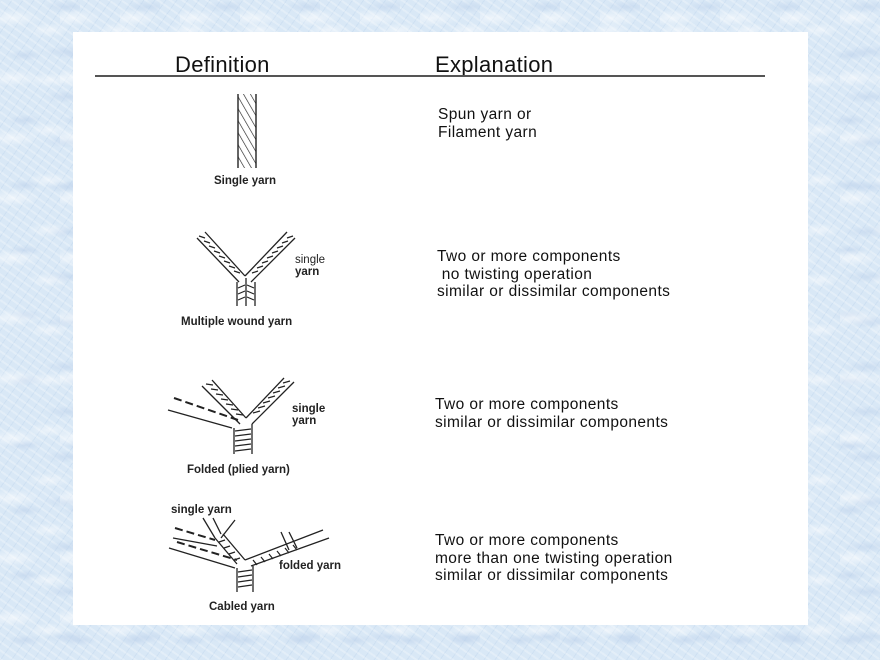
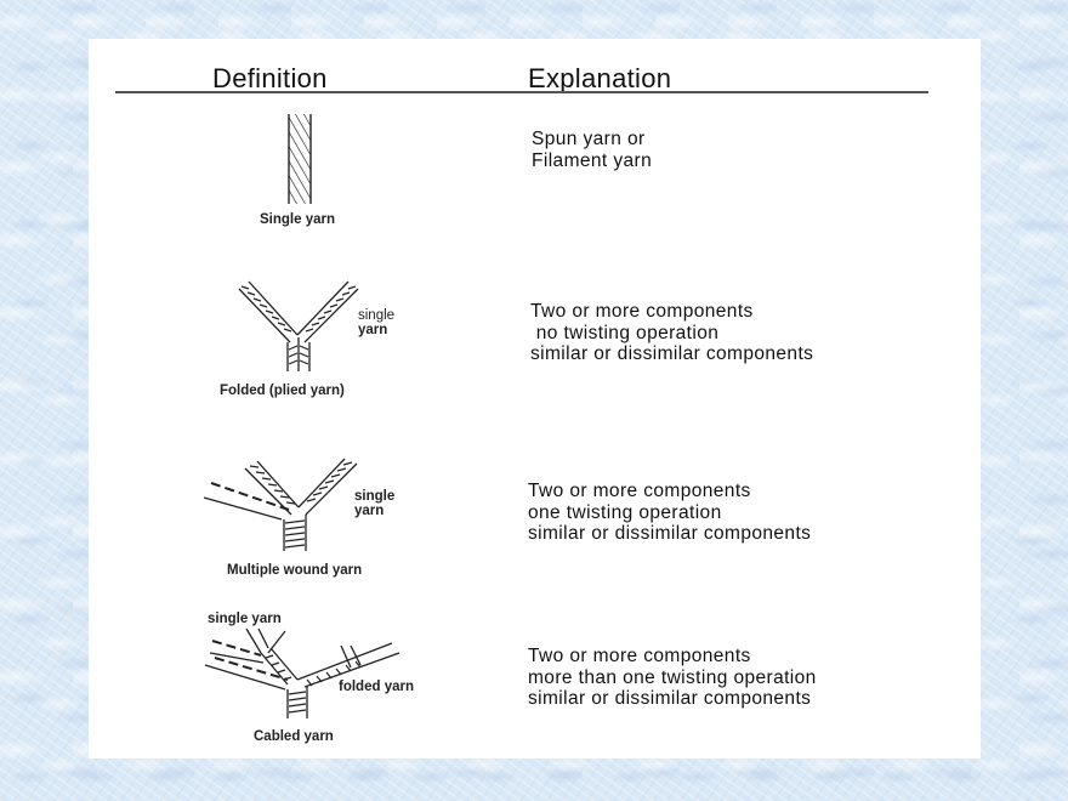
  Definition
  Explanation
  Single yarn
  Spun yarn or
  Filament yarn
  single
  yarn
- Multiple wound yarn
+ Folded (plied yarn)
  Two or more components
  no twisting operation
  similar or dissimilar components
  single
  yarn
- Folded (plied yarn)
+ Multiple wound yarn
  Two or more components
+ one twisting operation
  similar or dissimilar components
  single yarn
  folded yarn
  Cabled yarn
  Two or more components
  more than one twisting operation
  similar or dissimilar components
